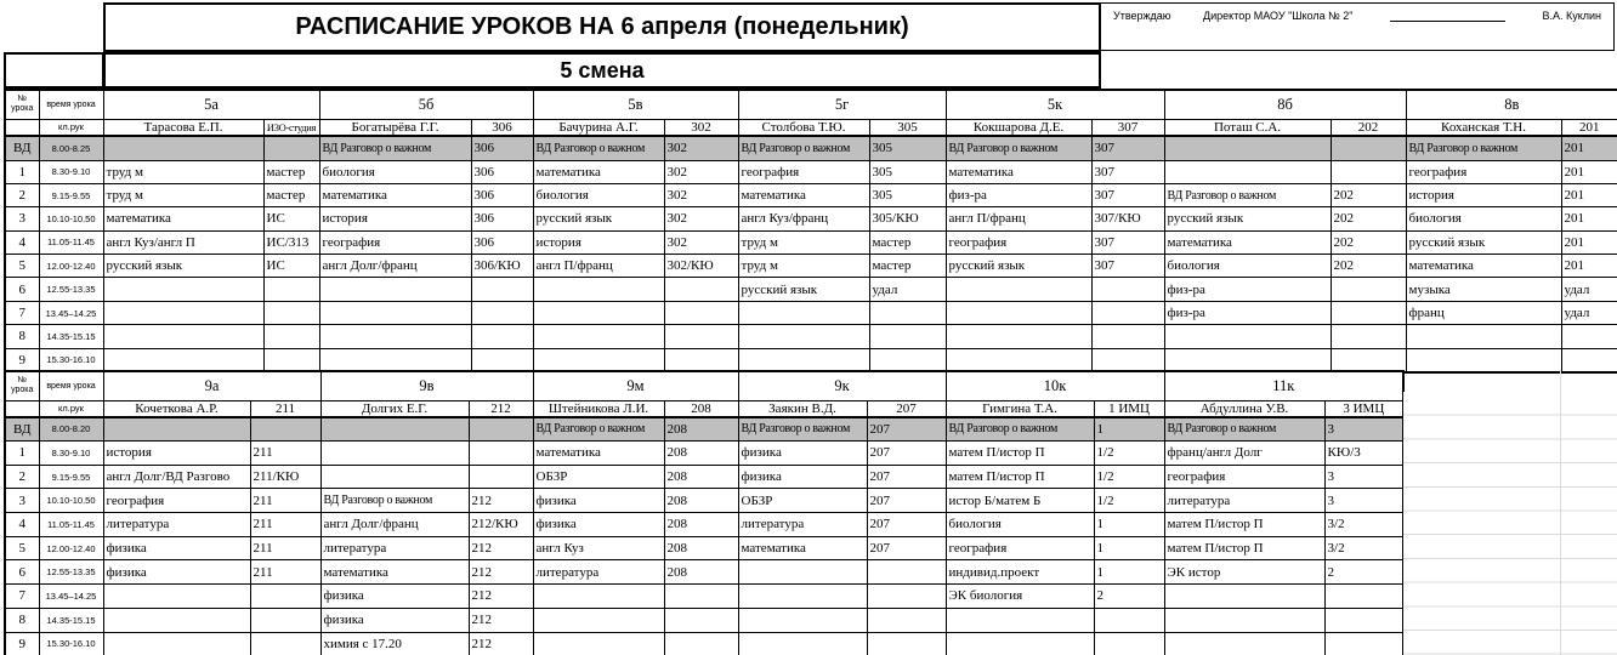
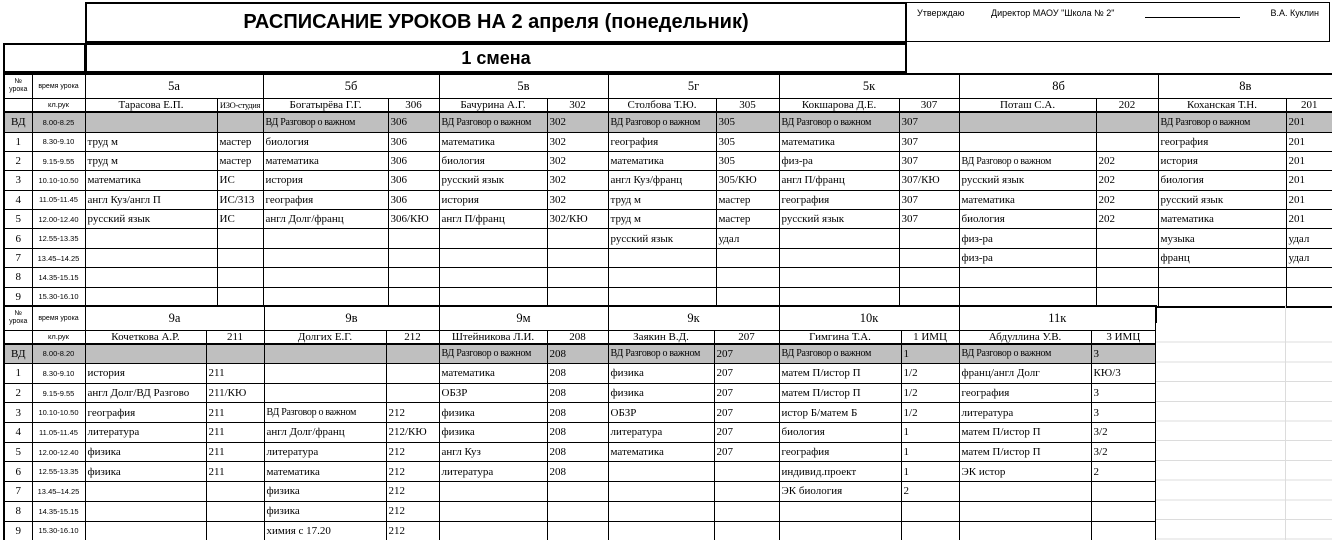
- РАСПИСАНИЕ УРОКОВ НА 6 апреля (понедельник)
+ РАСПИСАНИЕ УРОКОВ НА 2 апреля (понедельник)
  Утверждаю
  Директор МАОУ "Школа № 2"
  В.А. Куклин
- 5 смена
+ 1 смена
  	кл.рук	Тарасова Е.П.	ИЗО-студия	Богатырёва Г.Г.	306	Бачурина А.Г.	302	Столбова Т.Ю.	305	Кокшарова Д.Е.	307	Поташ С.А.	202	Коханская Т.Н.	201
  ВД	8.00-8.25			ВД Разговор о важном	306	ВД Разговор о важном	302	ВД Разговор о важном	305	ВД Разговор о важном	307			ВД Разговор о важном	201
  1	8.30-9.10	труд м	мастер	биология	306	математика	302	география	305	математика	307			география	201
  2	9.15-9.55	труд м	мастер	математика	306	биология	302	математика	305	физ-ра	307	ВД Разговор о важном	202	история	201
  3	10.10-10.50	математика	ИС	история	306	русский язык	302	англ Куз/франц	305/КЮ	англ П/франц	307/КЮ	русский язык	202	биология	201
  4	11.05-11.45	англ Куз/англ П	ИС/313	география	306	история	302	труд м	мастер	география	307	математика	202	русский язык	201
  5	12.00-12.40	русский язык	ИС	англ Долг/франц	306/КЮ	англ П/франц	302/КЮ	труд м	мастер	русский язык	307	биология	202	математика	201
  6	12.55-13.35							русский язык	удал			физ-ра		музыка	удал
  7	13.45–14.25											физ-ра		франц	удал
  8	14.35-15.15
  9	15.30-16.10
  	кл.рук	Кочеткова А.Р.	211	Долгих Е.Г.	212	Штейникова Л.И.	208	Заякин В.Д.	207	Гимгина Т.А.	1 ИМЦ	Абдуллина У.В.	3 ИМЦ
  ВД	8.00-8.20					ВД Разговор о важном	208	ВД Разговор о важном	207	ВД Разговор о важном	1	ВД Разговор о важном	3
  1	8.30-9.10	история	211			математика	208	физика	207	матем П/истор П	1/2	франц/англ Долг	КЮ/3
  2	9.15-9.55	англ Долг/ВД Разгово	211/КЮ			ОБЗР	208	физика	207	матем П/истор П	1/2	география	3
  3	10.10-10.50	география	211	ВД Разговор о важном	212	физика	208	ОБЗР	207	истор Б/матем Б	1/2	литература	3
  4	11.05-11.45	литература	211	англ Долг/франц	212/КЮ	физика	208	литература	207	биология	1	матем П/истор П	3/2
  5	12.00-12.40	физика	211	литература	212	англ Куз	208	математика	207	география	1	матем П/истор П	3/2
  6	12.55-13.35	физика	211	математика	212	литература	208			индивид.проект	1	ЭК истор	2
  7	13.45–14.25			физика	212					ЭК биология	2
  8	14.35-15.15			физика	212
  9	15.30-16.10			химия с 17.20	212
